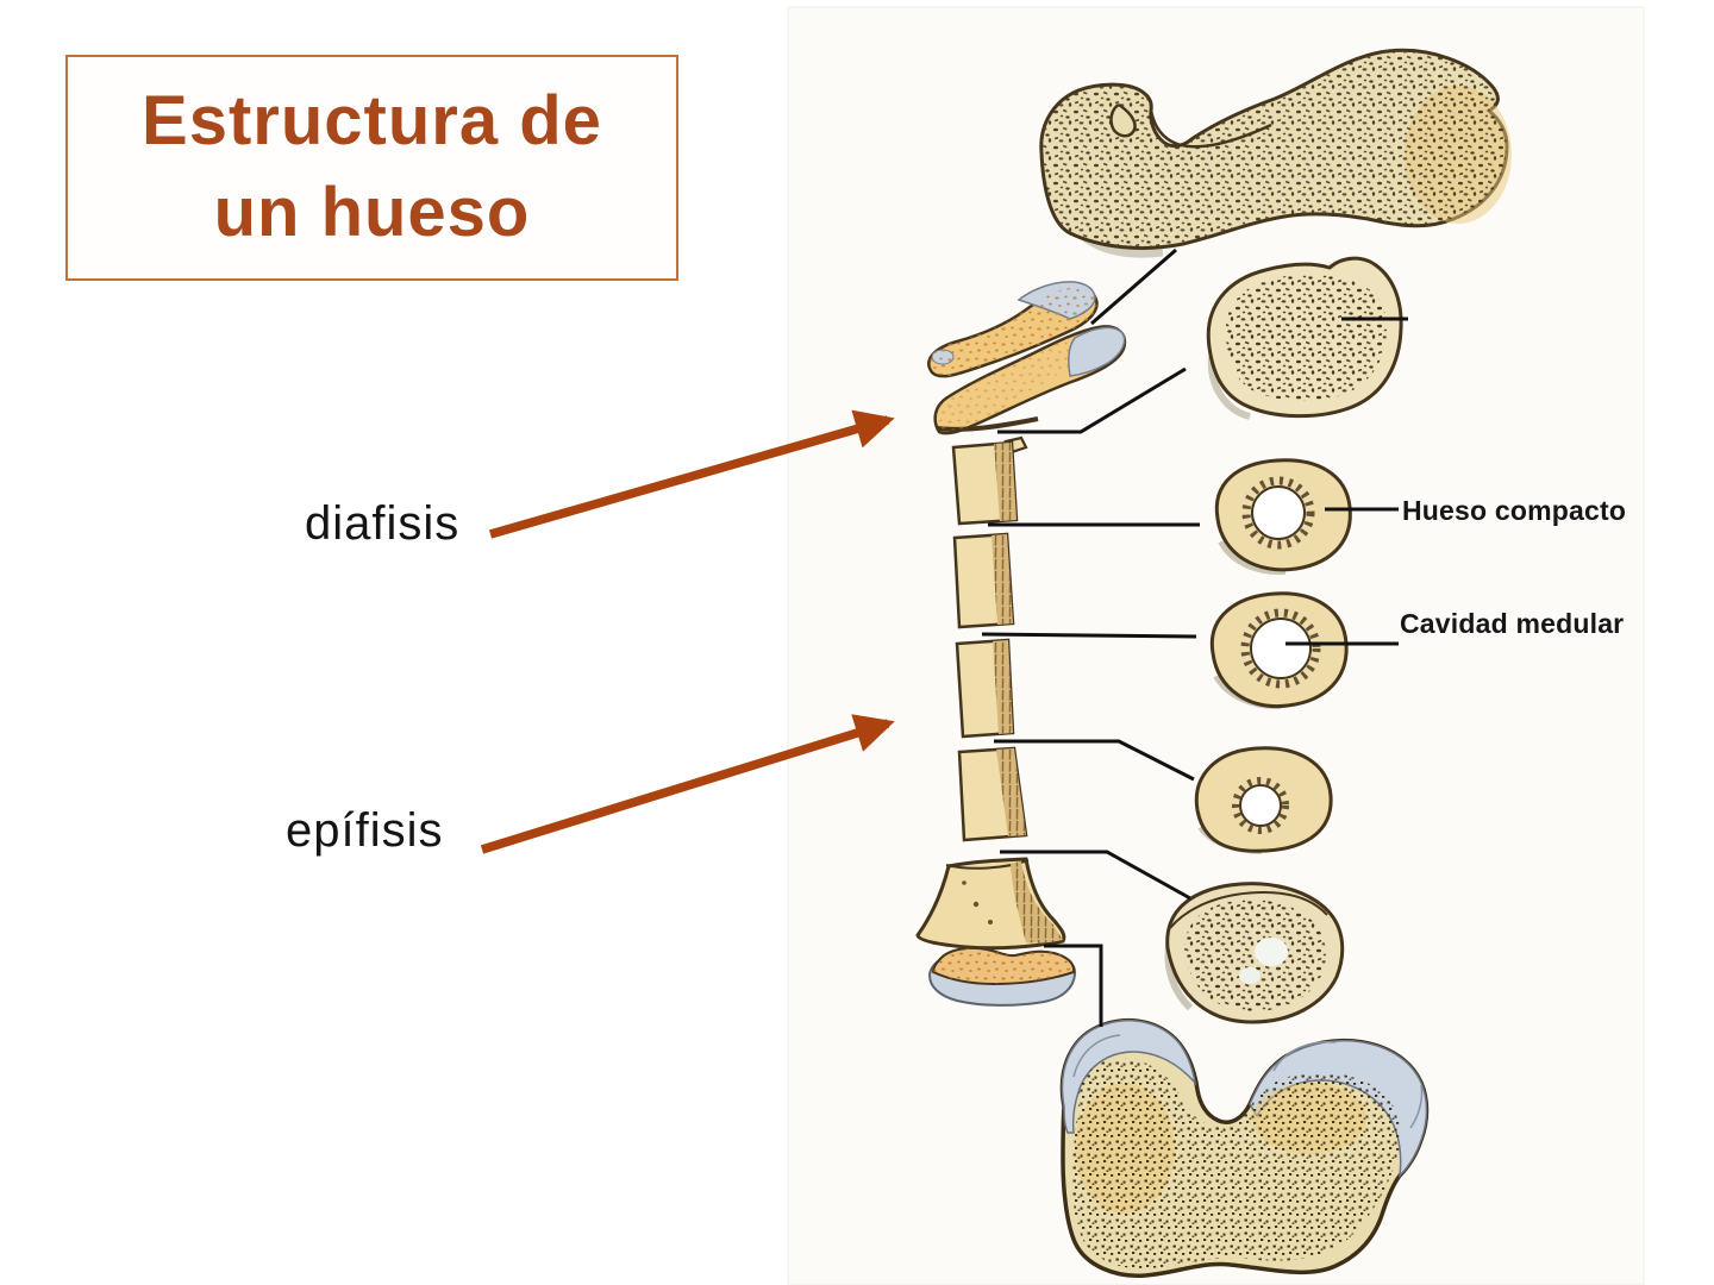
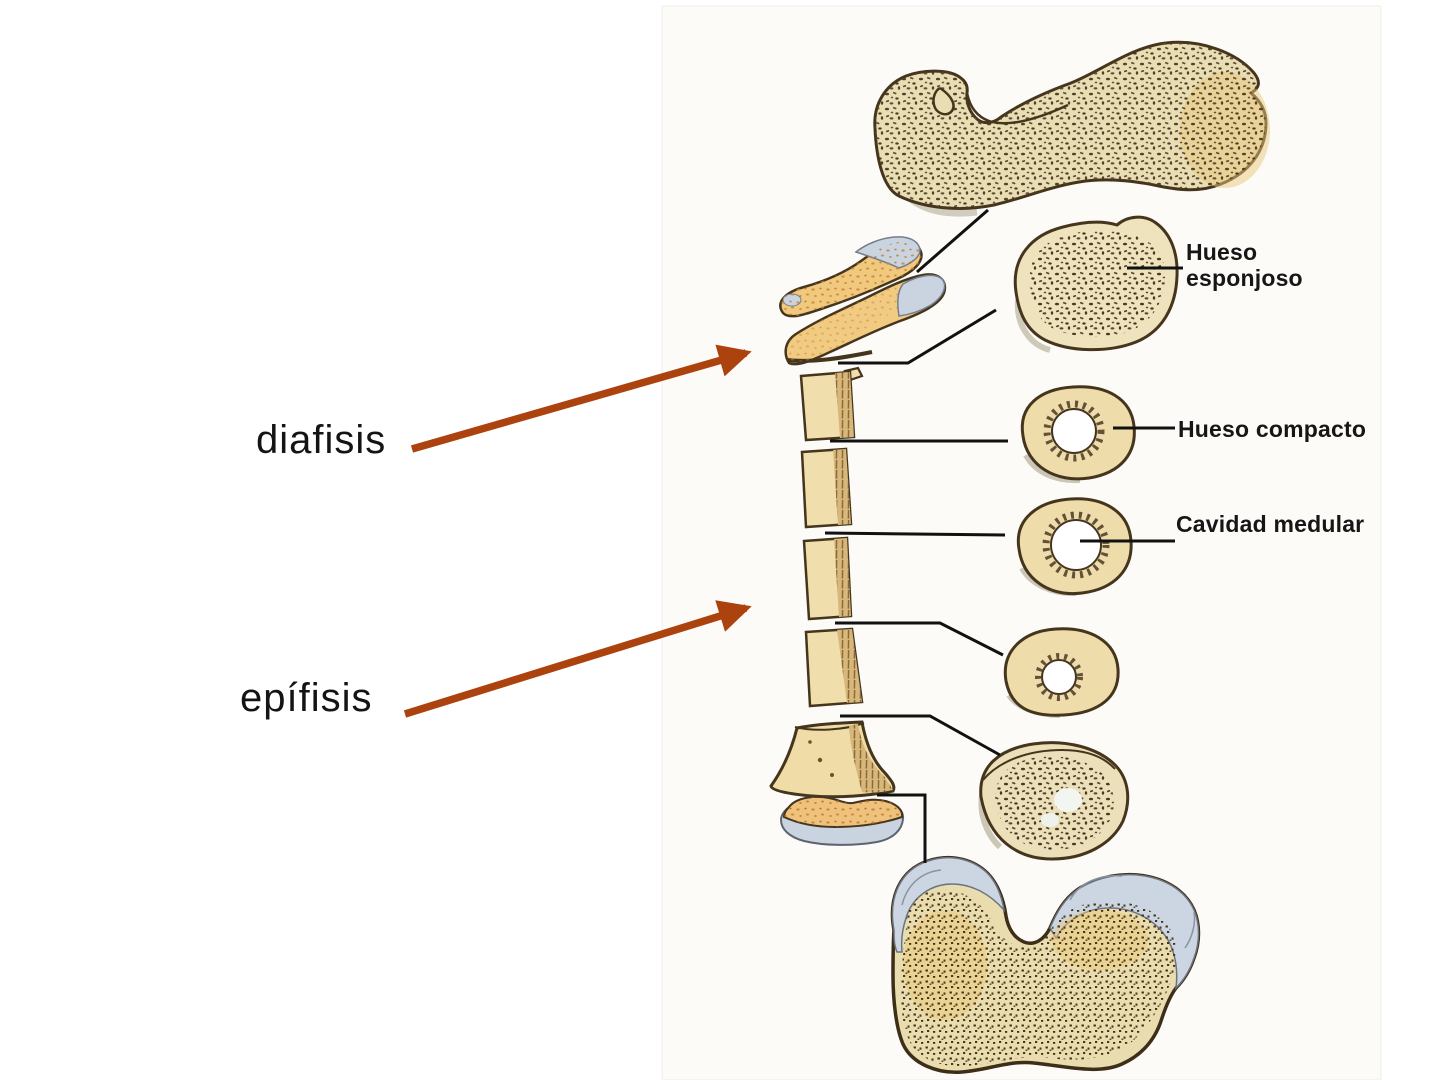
- Estructura de
- un hueso
  diafisis
  epífisis
+ Hueso esponjoso
  Hueso compacto
  Cavidad medular
